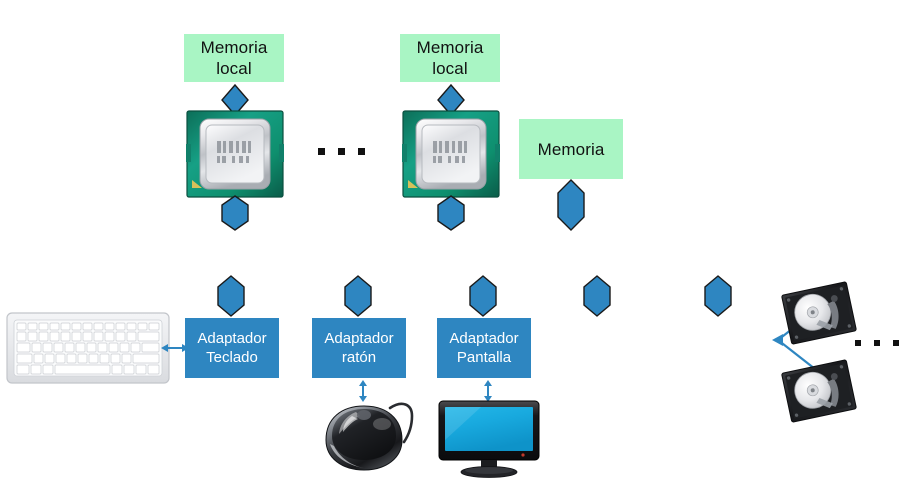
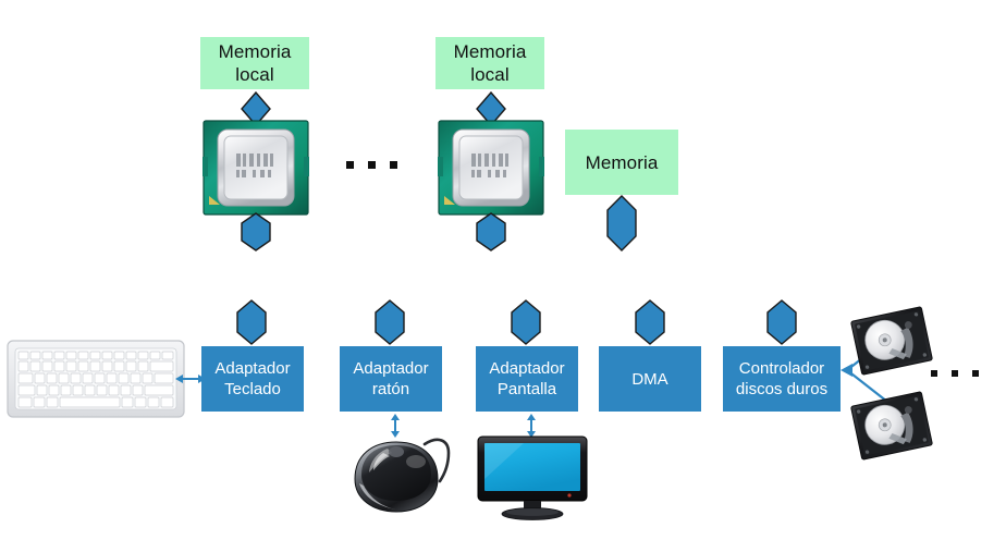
  Memoria
  local
  Memoria
  local
  Memoria
  Adaptador
  Teclado
  Adaptador
  ratón
  Adaptador
  Pantalla
+ DMA
+ Controlador
+ discos duros
